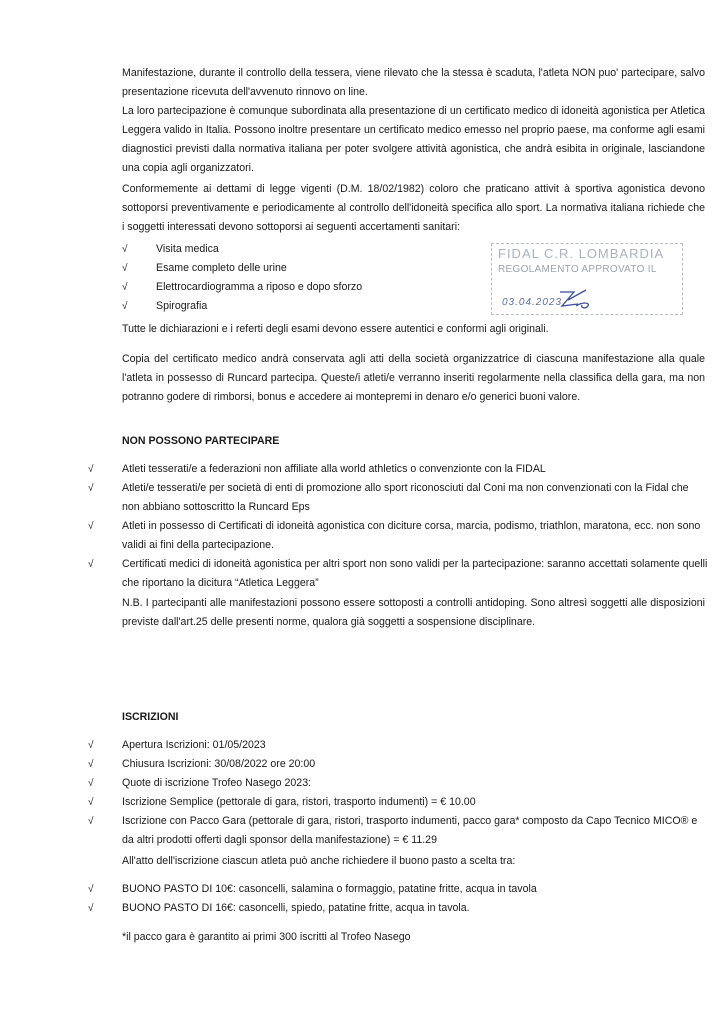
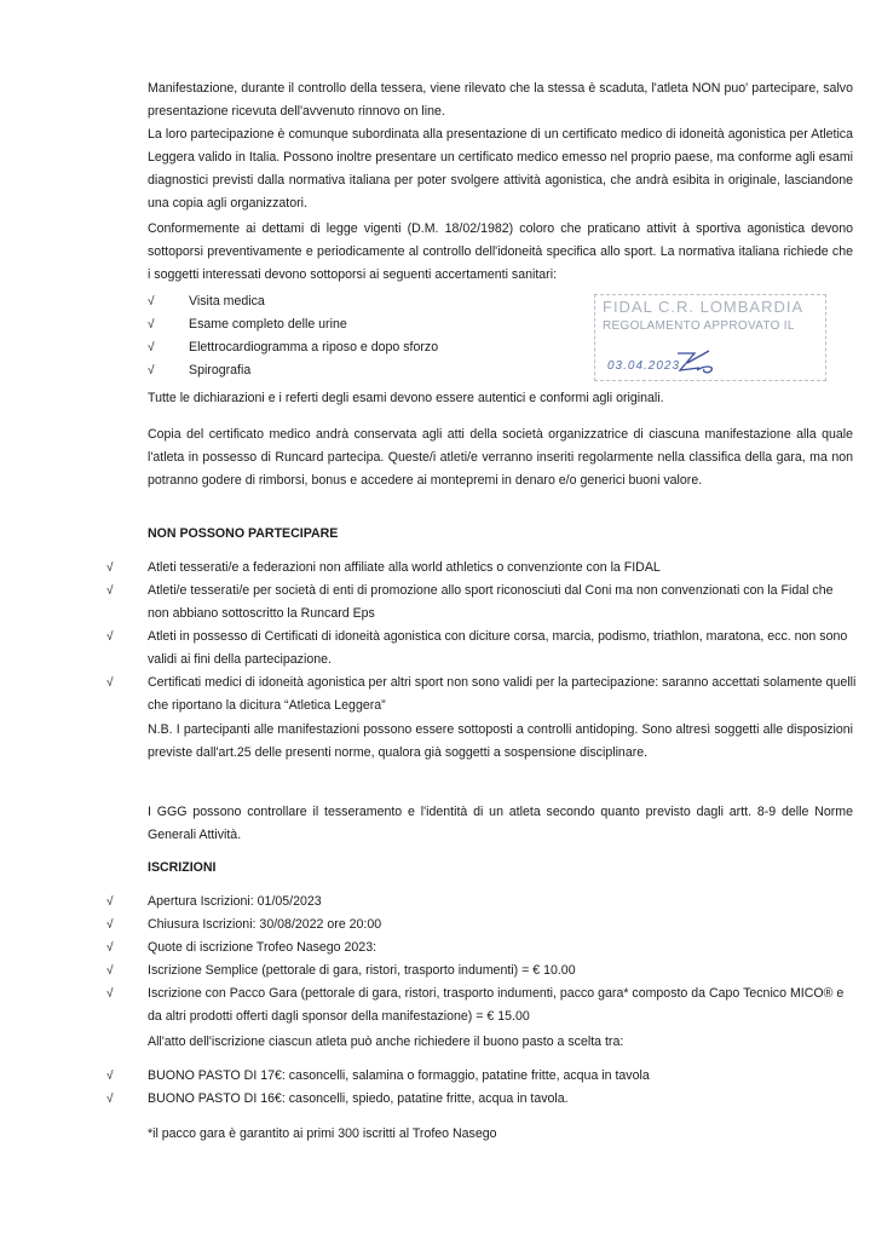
  Manifestazione, durante il controllo della tessera, viene rilevato che la stessa è scaduta, l'atleta NON puo' partecipare, salvo presentazione ricevuta dell'avvenuto rinnovo on line.
  La loro partecipazione è comunque subordinata alla presentazione di un certificato medico di idoneità agonistica per Atletica Leggera valido in Italia. Possono inoltre presentare un certificato medico emesso nel proprio paese, ma conforme agli esami diagnostici previsti dalla normativa italiana per poter svolgere attività agonistica, che andrà esibita in originale, lasciandone una copia agli organizzatori.
  Conformemente ai dettami di legge vigenti (D.M. 18/02/1982) coloro che praticano attivit à sportiva agonistica devono sottoporsi preventivamente e periodicamente al controllo dell'idoneità specifica allo sport. La normativa italiana richiede che i soggetti interessati devono sottoporsi ai seguenti accertamenti sanitari:
  √
  Visita medica
  √
  Esame completo delle urine
  √
  Elettrocardiogramma a riposo e dopo sforzo
  √
  Spirografia
  FIDAL C.R. LOMBARDIA
  REGOLAMENTO APPROVATO IL
  03.04.2023
  Tutte le dichiarazioni e i referti degli esami devono essere autentici e conformi agli originali.
  Copia del certificato medico andrà conservata agli atti della società organizzatrice di ciascuna manifestazione alla quale l'atleta in possesso di Runcard partecipa. Queste/i atleti/e verranno inseriti regolarmente nella classifica della gara, ma non potranno godere di rimborsi, bonus e accedere ai montepremi in denaro e/o generici buoni valore.
  NON POSSONO PARTECIPARE
  √
  Atleti tesserati/e a federazioni non affiliate alla world athletics o convenzionte con la FIDAL
  √
  Atleti/e tesserati/e per società di enti di promozione allo sport riconosciuti dal Coni ma non convenzionati con la Fidal che non abbiano sottoscritto la Runcard Eps
  √
  Atleti in possesso di Certificati di idoneità agonistica con diciture corsa, marcia, podismo, triathlon, maratona, ecc. non sono validi ai fini della partecipazione.
  √
  Certificati medici di idoneità agonistica per altri sport non sono validi per la partecipazione: saranno accettati solamente quelli che riportano la dicitura “Atletica Leggera”
  N.B. I partecipanti alle manifestazioni possono essere sottoposti a controlli antidoping. Sono altresì soggetti alle disposizioni previste dall'art.25 delle presenti norme, qualora già soggetti a sospensione disciplinare.
+ I GGG possono controllare il tesseramento e l'identità di un atleta secondo quanto previsto dagli artt. 8-9 delle Norme Generali Attività.
  ISCRIZIONI
  √
  Apertura Iscrizioni: 01/05/2023
  √
  Chiusura Iscrizioni: 30/08/2022 ore 20:00
  √
  Quote di iscrizione Trofeo Nasego 2023:
  √
  Iscrizione Semplice (pettorale di gara, ristori, trasporto indumenti) = € 10.00
  √
- Iscrizione con Pacco Gara (pettorale di gara, ristori, trasporto indumenti, pacco gara* composto da Capo Tecnico MICO® e da altri prodotti offerti dagli sponsor della manifestazione) = € 11.29
+ Iscrizione con Pacco Gara (pettorale di gara, ristori, trasporto indumenti, pacco gara* composto da Capo Tecnico MICO® e da altri prodotti offerti dagli sponsor della manifestazione) = € 15.00
  All'atto dell'iscrizione ciascun atleta può anche richiedere il buono pasto a scelta tra:
  √
- BUONO PASTO DI 10€: casoncelli, salamina o formaggio, patatine fritte, acqua in tavola
+ BUONO PASTO DI 17€: casoncelli, salamina o formaggio, patatine fritte, acqua in tavola
  √
  BUONO PASTO DI 16€: casoncelli, spiedo, patatine fritte, acqua in tavola.
  *il pacco gara è garantito ai primi 300 iscritti al Trofeo Nasego
